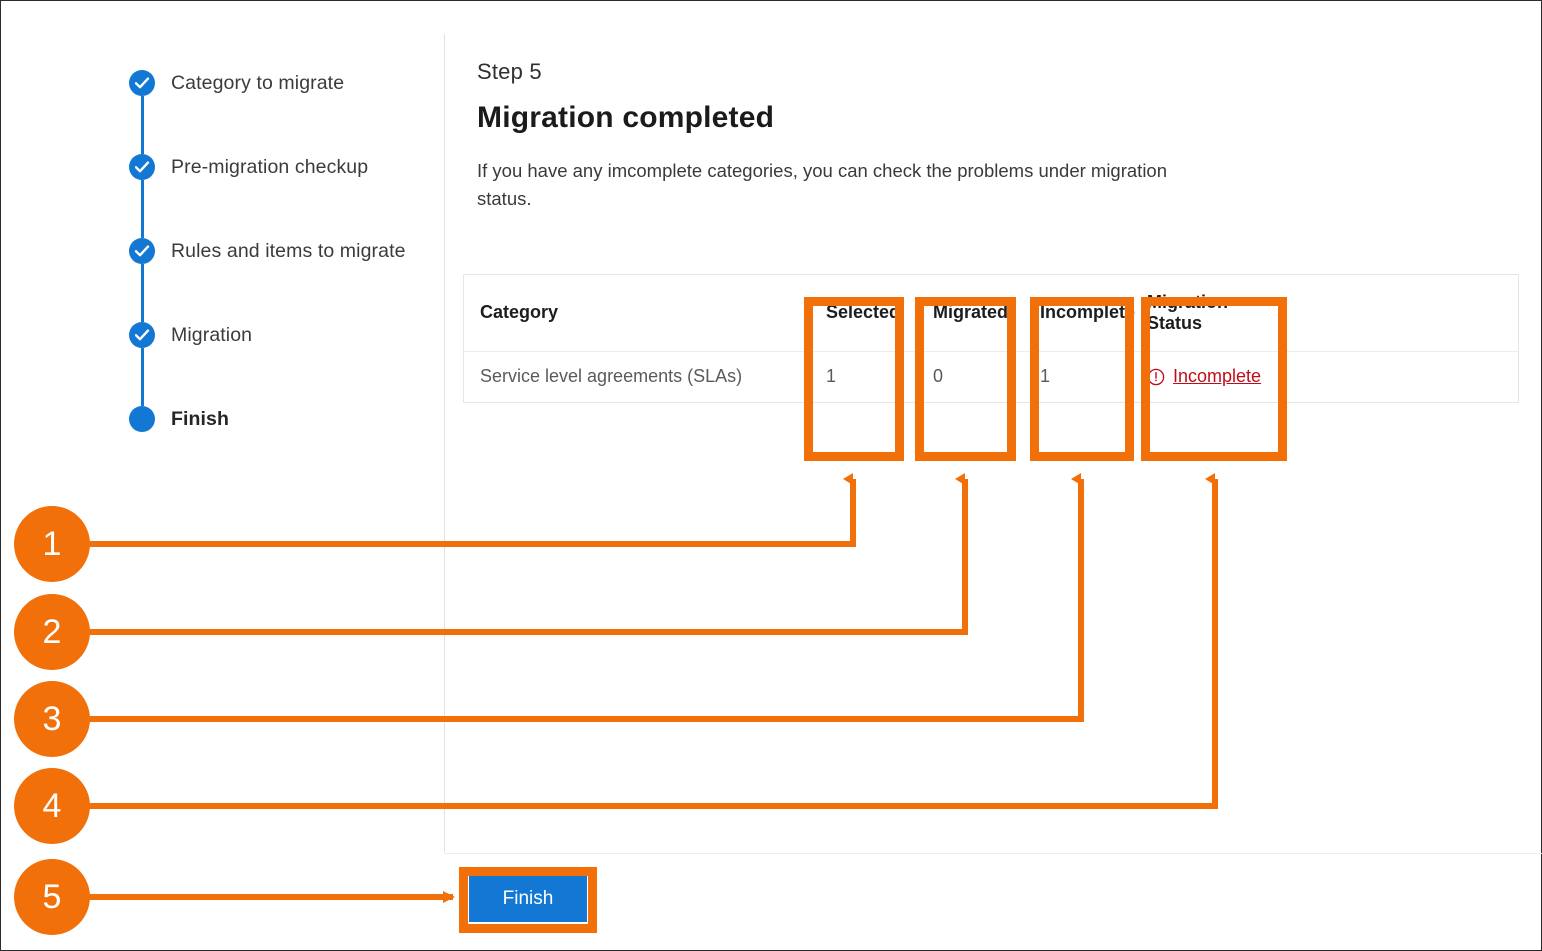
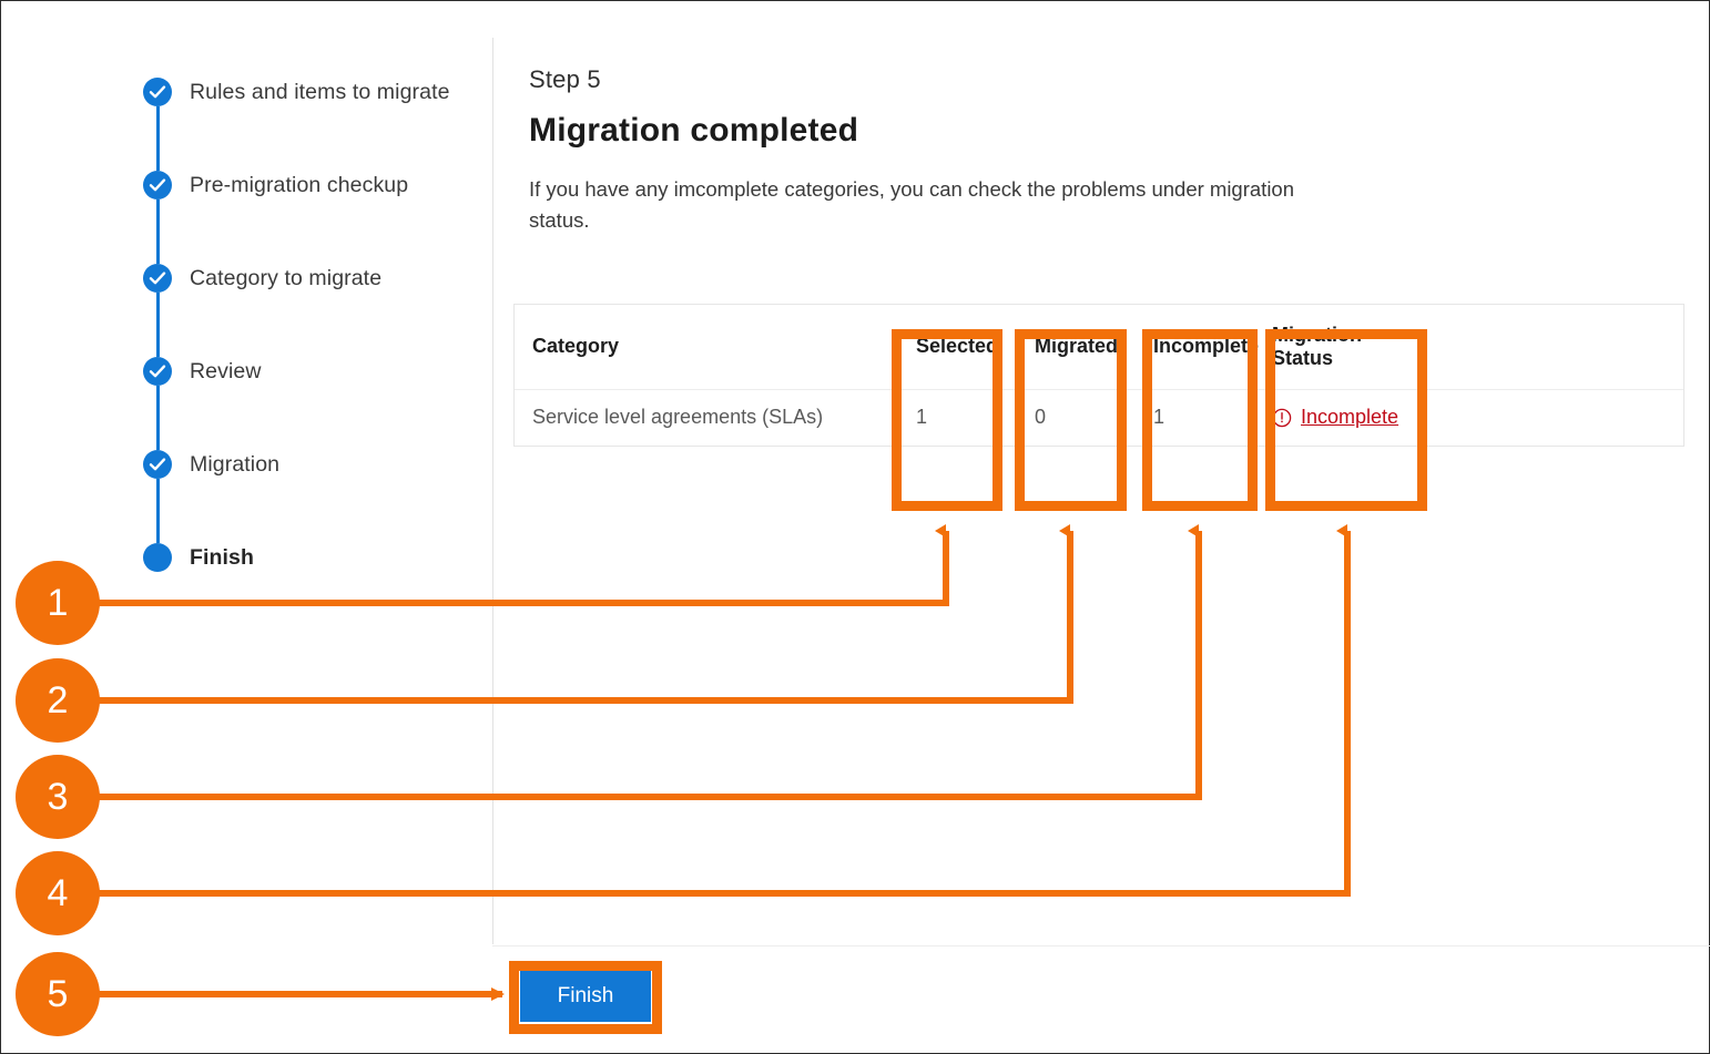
- Category to migrate
+ Rules and items to migrate
  Pre-migration checkup
- Rules and items to migrate
+ Category to migrate
+ Review
  Migration
  Finish
  Step 5
  Migration completed
  If you have any imcomplete categories, you can check the problems under migration status.
  Category	Selected	Migrated	Incomplete	Migration Status
  Service level agreements (SLAs)	1	0	1	Incomplete
  Finish
  1
  2
  3
  4
  5
